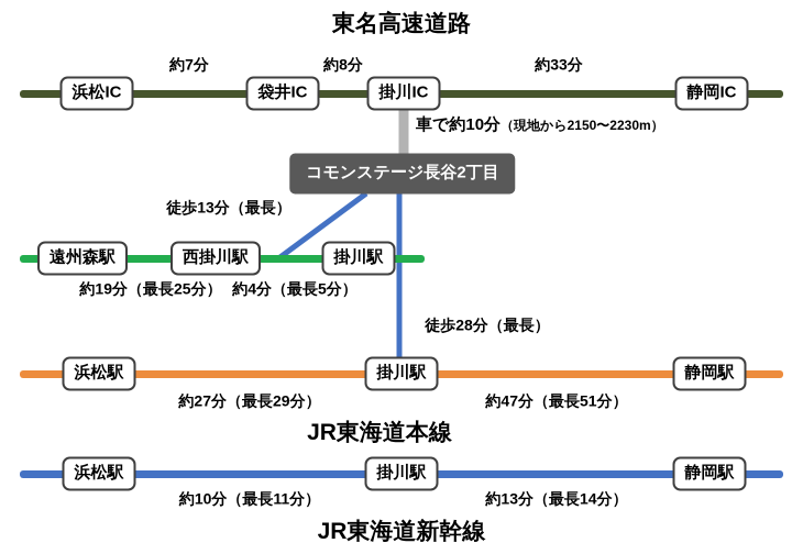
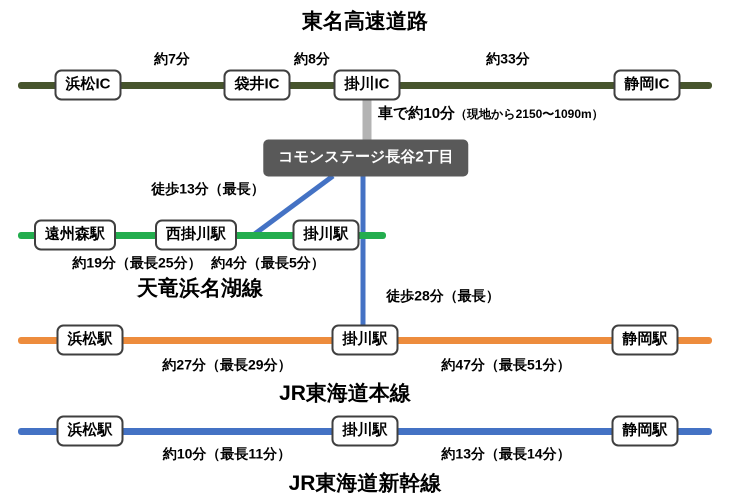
  東名高速道路
  約7分
  約8分
  約33分
  浜松IC
  袋井IC
  掛川IC
  静岡IC
- 車で約10分（現地から2150〜2230m）
+ 車で約10分（現地から2150〜1090m）
  コモンステージ長谷2丁目
  徒歩13分（最長）
  徒歩28分（最長）
  遠州森駅
  西掛川駅
  掛川駅
  約19分（最長25分）
  約4分（最長5分）
+ 天竜浜名湖線
  浜松駅
  掛川駅
  静岡駅
  約27分（最長29分）
  約47分（最長51分）
  JR東海道本線
  浜松駅
  掛川駅
  静岡駅
  約10分（最長11分）
  約13分（最長14分）
  JR東海道新幹線
